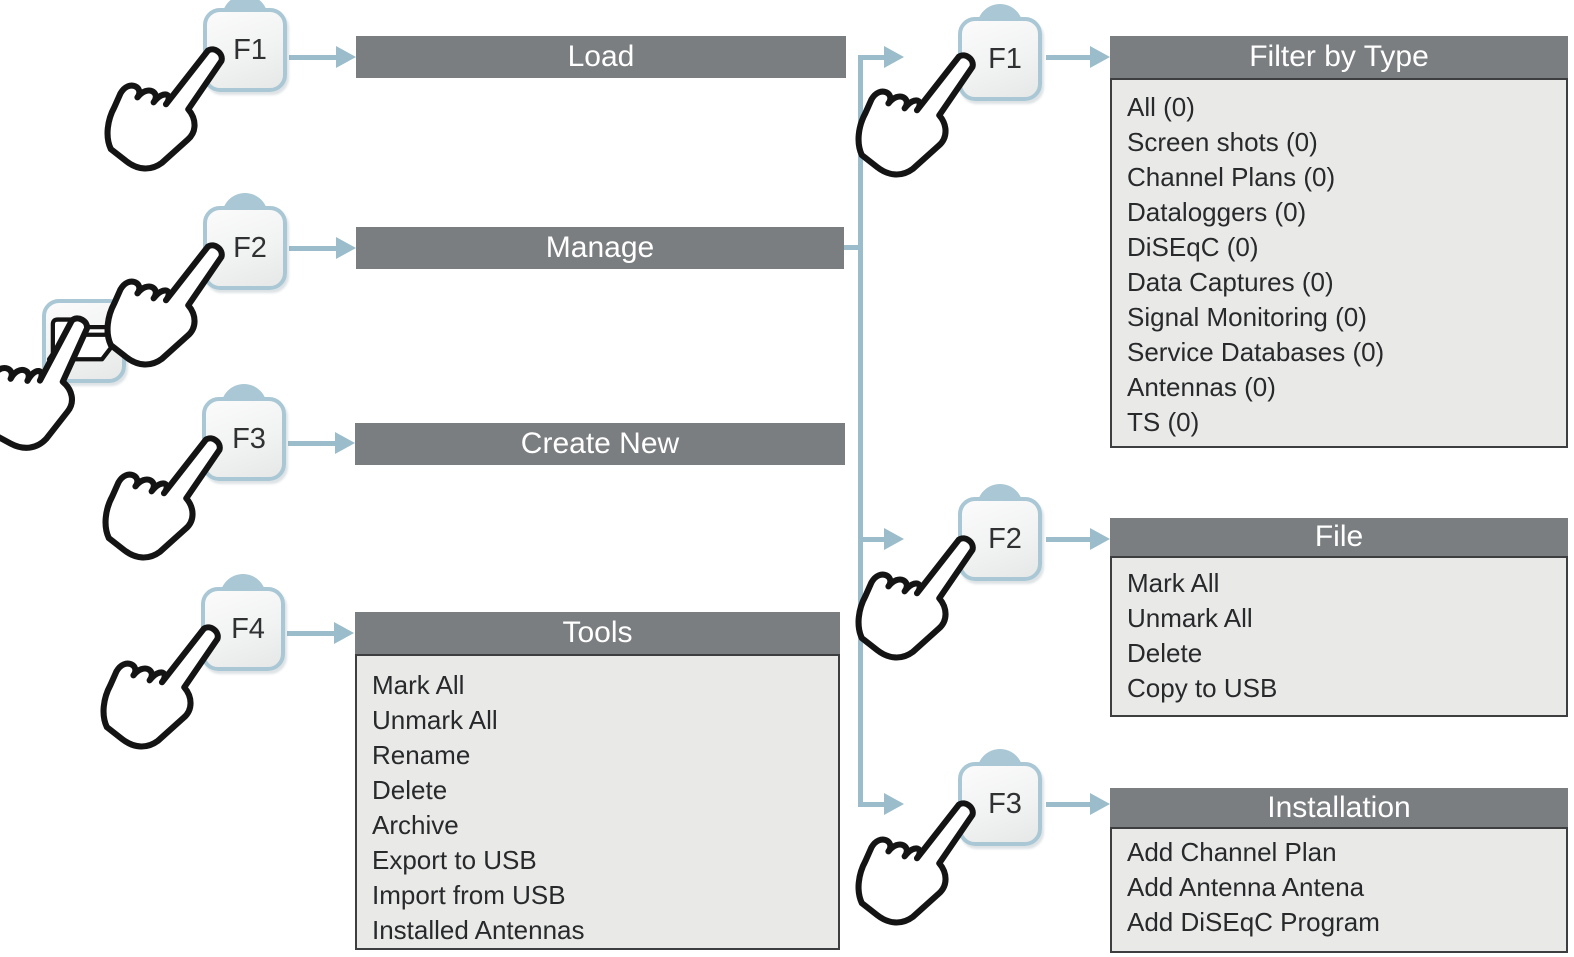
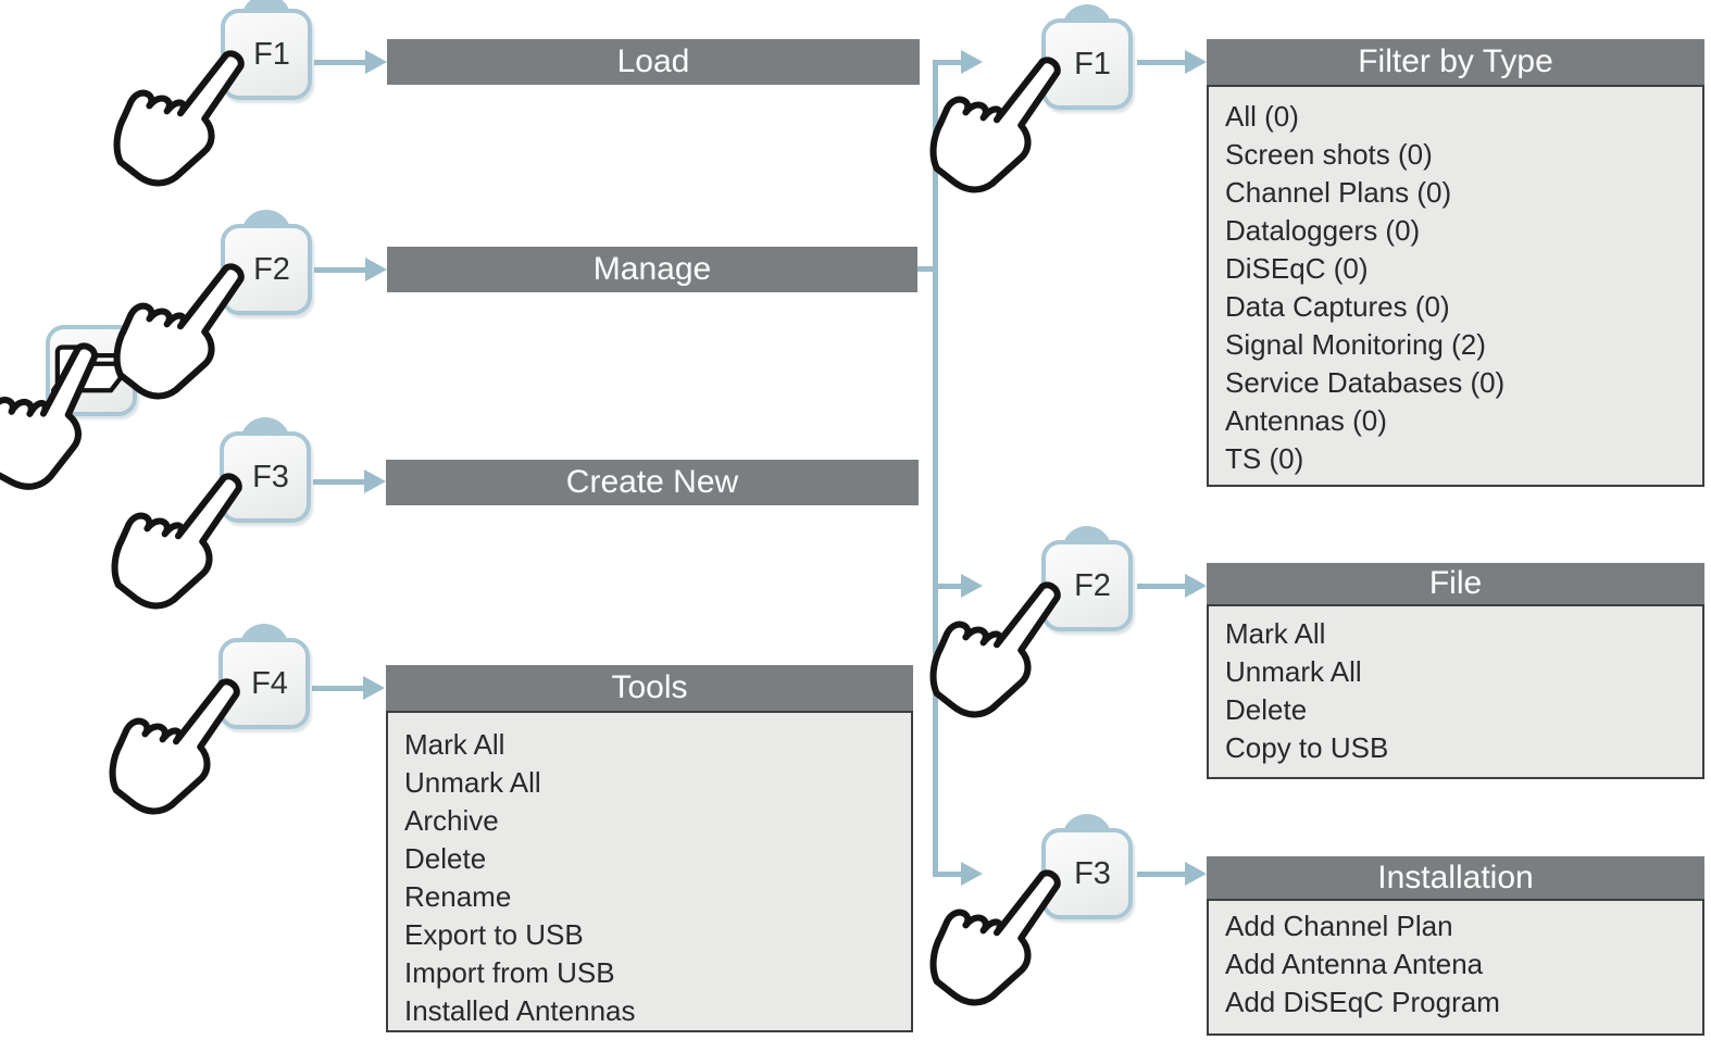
  F1
  F2
  F3
  F4
  F1
  F2
  F3
  Load
  Manage
  Create New
  Tools
  Mark All
  Unmark All
- Rename
+ Archive
  Delete
- Archive
+ Rename
  Export to USB
  Import from USB
  Installed Antennas
  Filter by Type
  All (0)
  Screen shots (0)
  Channel Plans (0)
  Dataloggers (0)
  DiSEqC (0)
  Data Captures (0)
- Signal Monitoring (0)
+ Signal Monitoring (2)
  Service Databases (0)
  Antennas (0)
  TS (0)
  File
  Mark All
  Unmark All
  Delete
  Copy to USB
  Installation
  Add Channel Plan
  Add Antenna Antena
  Add DiSEqC Program
